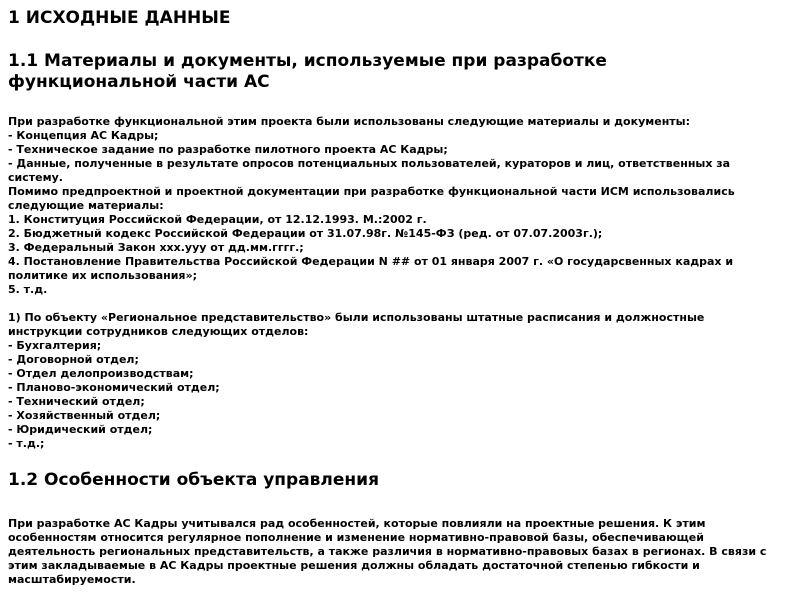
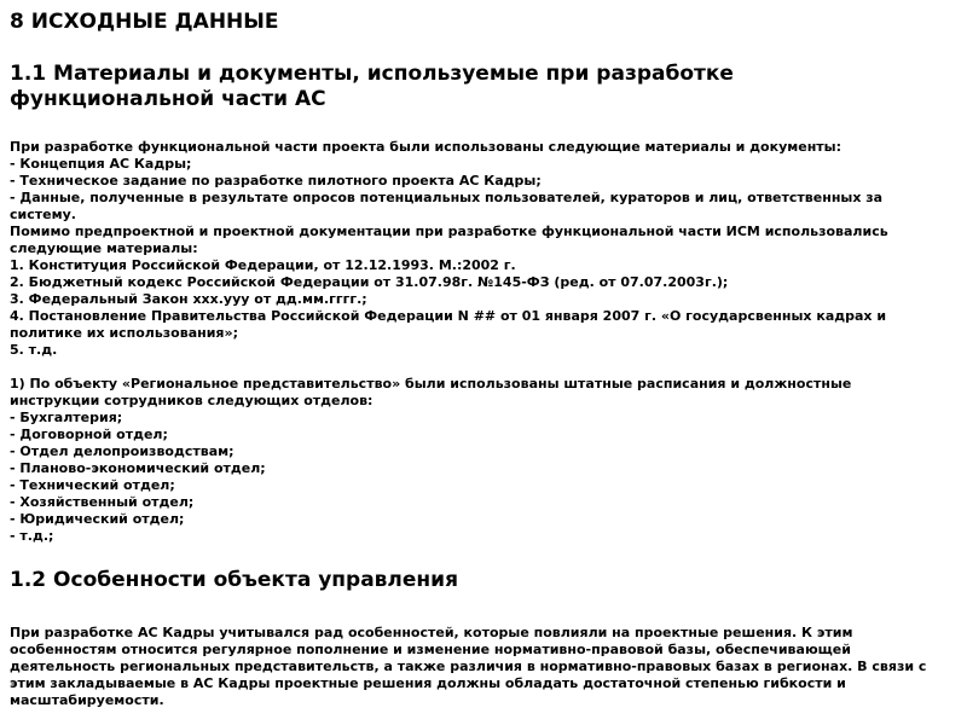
- 1 ИСХОДНЫЕ ДАННЫЕ
+ 8 ИСХОДНЫЕ ДАННЫЕ
  1.1 Материалы и документы, используемые при разработке функциональной части АС
- При разработке функциональной этим проекта были использованы следующие материалы и документы:
+ При разработке функциональной части проекта были использованы следующие материалы и документы:
  - Концепция АС Кадры;
  - Техническое задание по разработке пилотного проекта АС Кадры;
  - Данные, полученные в результате опросов потенциальных пользователей, кураторов и лиц, ответственных за систему.
  Помимо предпроектной и проектной документации при разработке функциональной части ИСМ использовались следующие материалы:
  1. Конституция Российской Федерации, от 12.12.1993. М.:2002 г.
  2. Бюджетный кодекс Российской Федерации от 31.07.98г. №145-ФЗ (ред. от 07.07.2003г.);
  3. Федеральный Закон xxx.yyy от дд.мм.гггг.;
  4. Постановление Правительства Российской Федерации N ## от 01 января 2007 г. «О государсвенных кадрах и политике их использования»;
  5. т.д.
  1) По объекту «Региональное представительство» были использованы штатные расписания и должностные инструкции сотрудников следующих отделов:
  - Бухгалтерия;
  - Договорной отдел;
  - Отдел делопроизводствам;
  - Планово-экономический отдел;
  - Технический отдел;
  - Хозяйственный отдел;
  - Юридический отдел;
  - т.д.;
  1.2 Особенности объекта управления
  При разработке АС Кадры учитывался рад особенностей, которые повлияли на проектные решения. К этим особенностям относится регулярное пополнение и изменение нормативно-правовой базы, обеспечивающей деятельность региональных представительств, а также различия в нормативно-правовых базах в регионах. В связи с этим закладываемые в АС Кадры проектные решения должны обладать достаточной степенью гибкости и масштабируемости.
